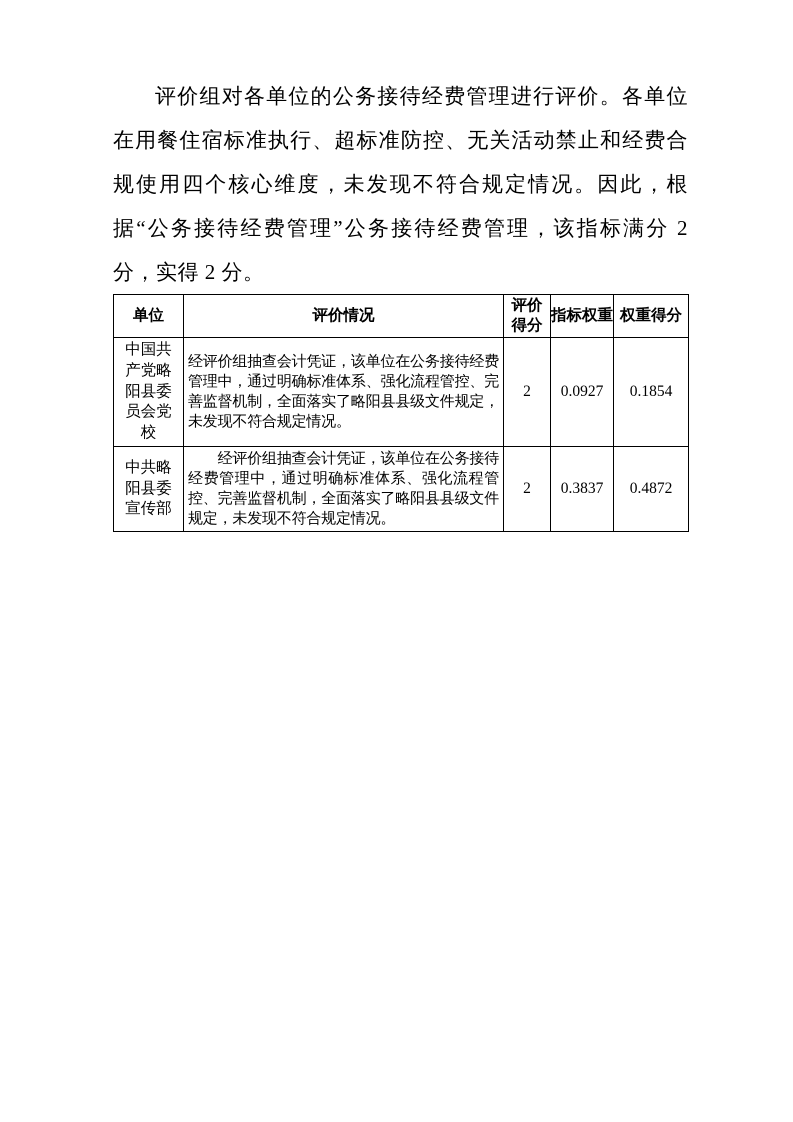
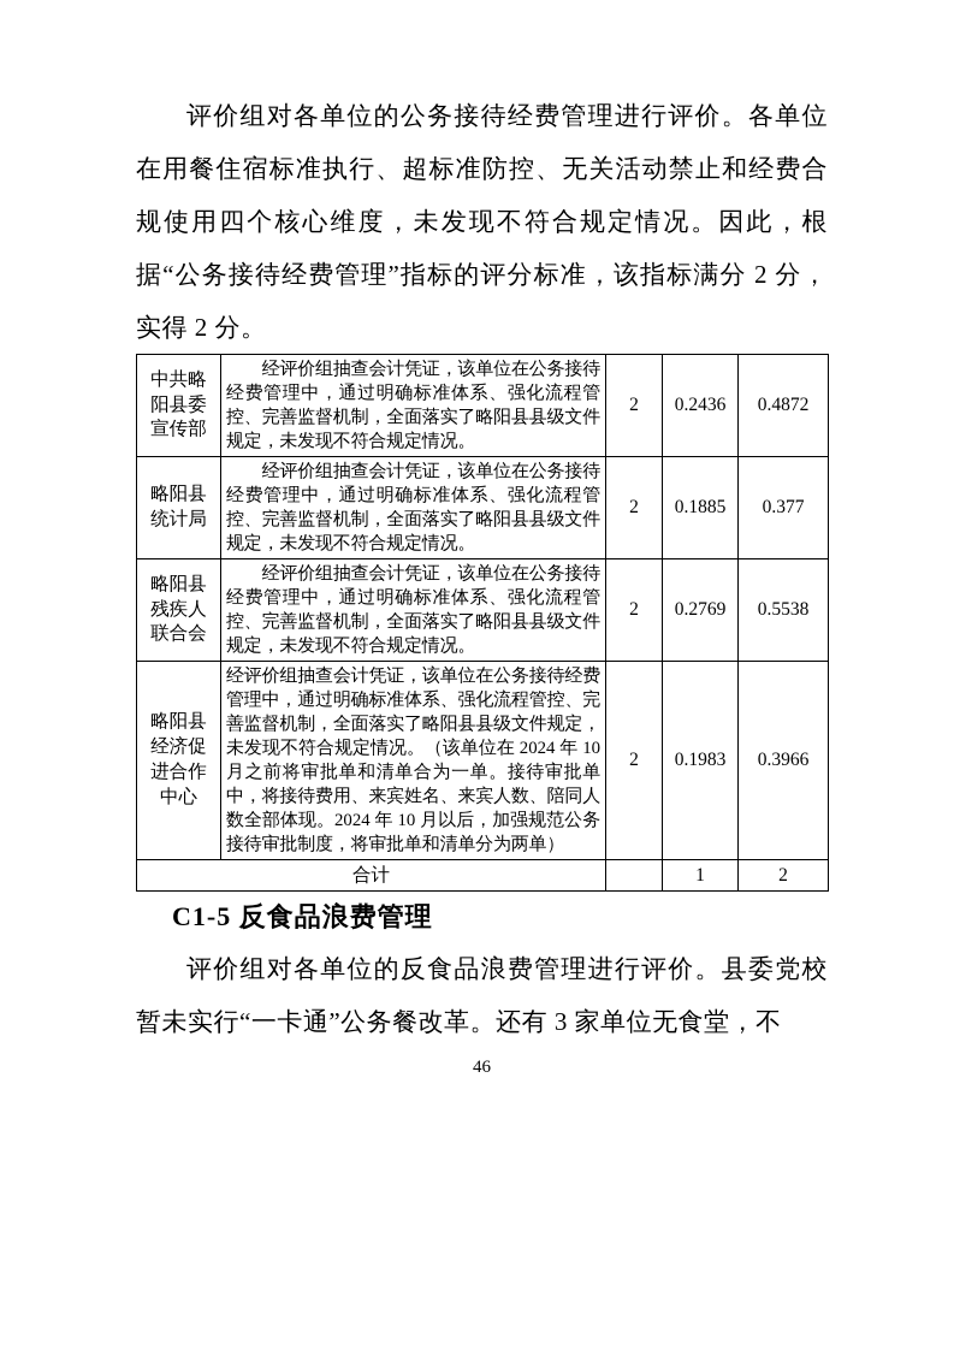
- 评价组对各单位的公务接待经费管理进行评价。各单位在用餐住宿标准执行、超标准防控、无关活动禁止和经费合规使用四个核心维度，未发现不符合规定情况。因此，根据“公务接待经费管理”公务接待经费管理，该指标满分 2 分，实得 2 分。
+ 评价组对各单位的公务接待经费管理进行评价。各单位在用餐住宿标准执行、超标准防控、无关活动禁止和经费合规使用四个核心维度，未发现不符合规定情况。因此，根据“公务接待经费管理”指标的评分标准，该指标满分 2 分，实得 2 分。
- 单位	评价情况	评价得分	指标权重	权重得分
- 中国共产党略阳县委员会党校	经评价组抽查会计凭证，该单位在公务接待经费管理中，通过明确标准体系、强化流程管控、完善监督机制，全面落实了略阳县县级文件规定，未发现不符合规定情况。	2	0.0927	0.1854
- 中共略阳县委宣传部	经评价组抽查会计凭证，该单位在公务接待经费管理中，通过明确标准体系、强化流程管控、完善监督机制，全面落实了略阳县县级文件规定，未发现不符合规定情况。	2	0.3837	0.4872
+ 中共略阳县委宣传部	经评价组抽查会计凭证，该单位在公务接待经费管理中，通过明确标准体系、强化流程管控、完善监督机制，全面落实了略阳县县级文件规定，未发现不符合规定情况。	2	0.2436	0.4872
+ 略阳县统计局	经评价组抽查会计凭证，该单位在公务接待经费管理中，通过明确标准体系、强化流程管控、完善监督机制，全面落实了略阳县县级文件规定，未发现不符合规定情况。	2	0.1885	0.377
+ 略阳县残疾人联合会	经评价组抽查会计凭证，该单位在公务接待经费管理中，通过明确标准体系、强化流程管控、完善监督机制，全面落实了略阳县县级文件规定，未发现不符合规定情况。	2	0.2769	0.5538
+ 略阳县经济促进合作中心	经评价组抽查会计凭证，该单位在公务接待经费管理中，通过明确标准体系、强化流程管控、完善监督机制，全面落实了略阳县县级文件规定，未发现不符合规定情况。（该单位在 2024 年 10 月之前将审批单和清单合为一单。接待审批单中，将接待费用、来宾姓名、来宾人数、陪同人数全部体现。2024 年 10 月以后，加强规范公务接待审批制度，将审批单和清单分为两单）	2	0.1983	0.3966
+ 合计		1	2
+ C1-5 反食品浪费管理
+ 评价组对各单位的反食品浪费管理进行评价。县委党校暂未实行“一卡通”公务餐改革。还有 3 家单位无食堂，不
+ 46
